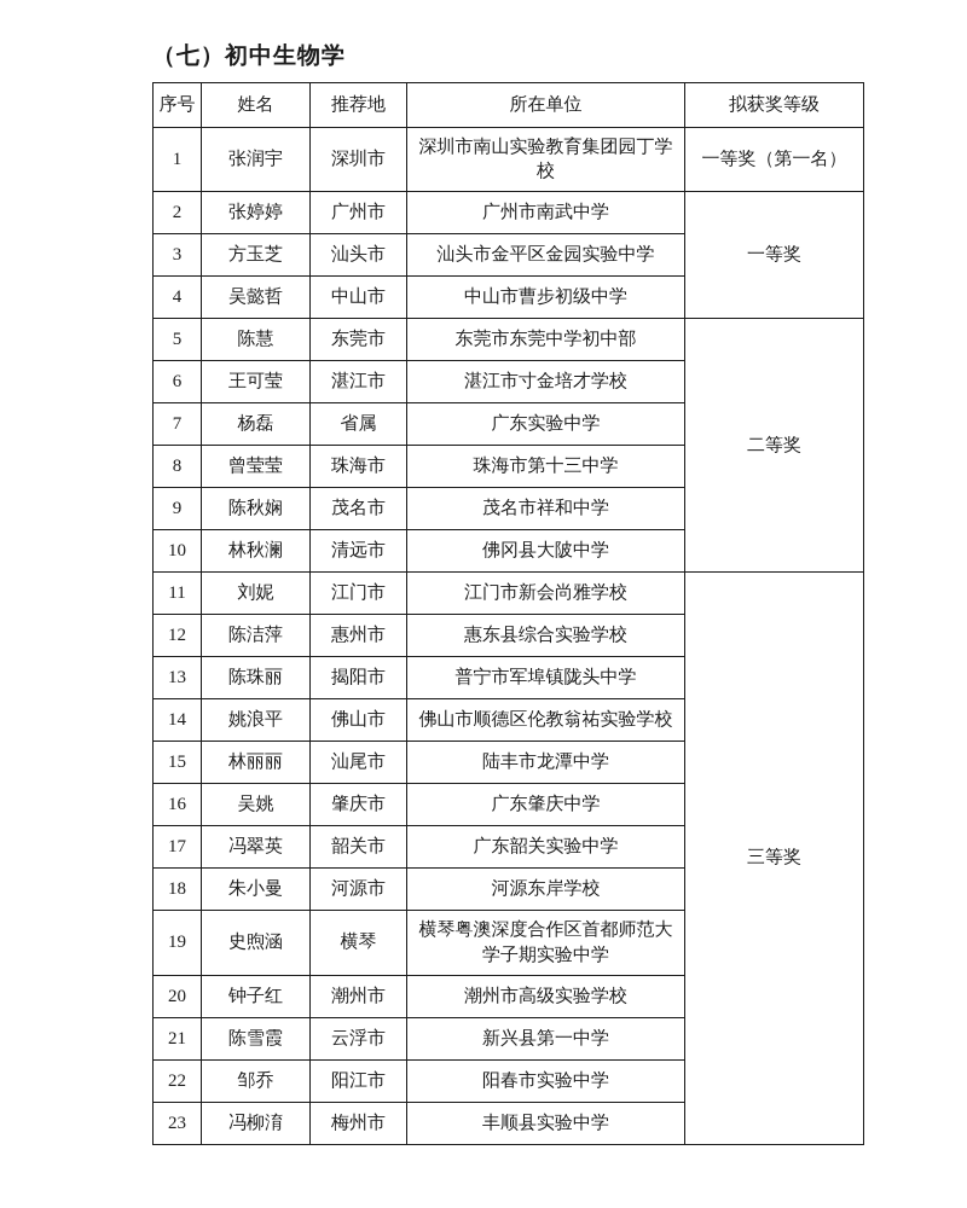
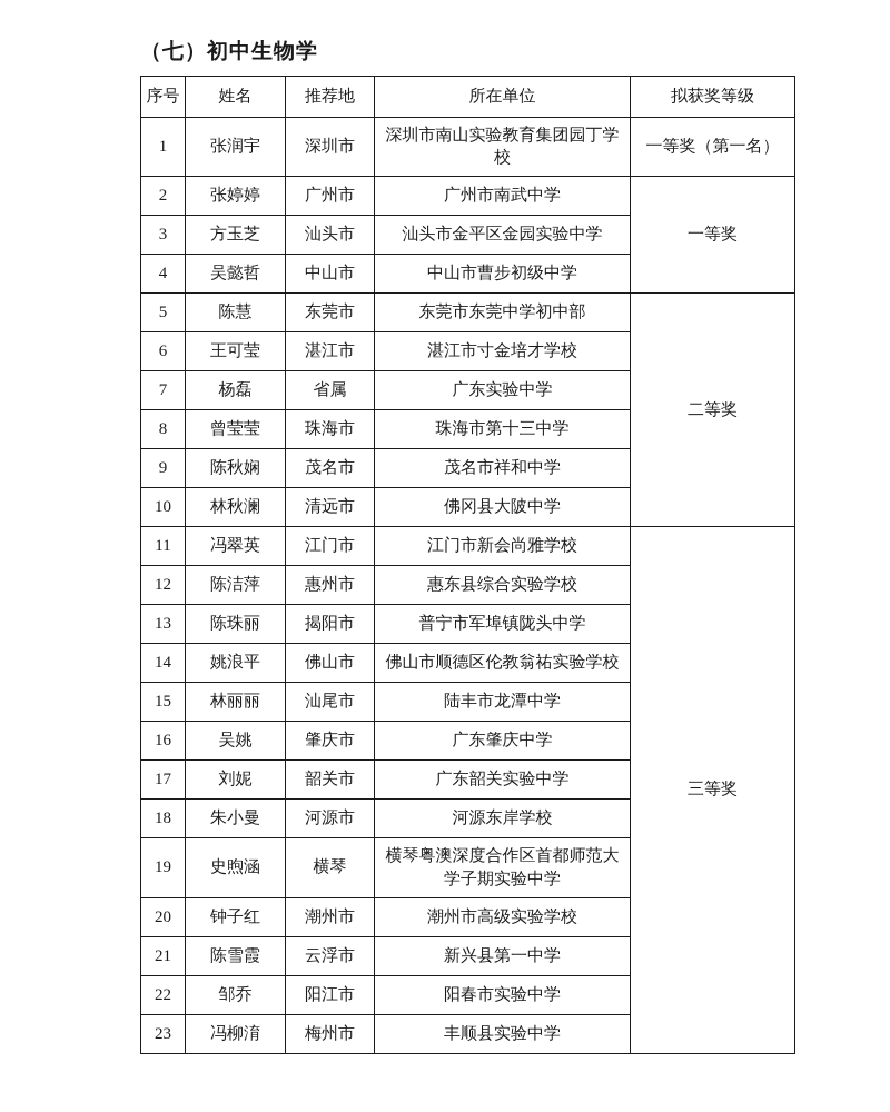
  （七）初中生物学
  序号	姓名	推荐地	所在单位	拟获奖等级
  1	张润宇	深圳市	深圳市南山实验教育集团园丁学校	一等奖（第一名）
  2	张婷婷	广州市	广州市南武中学	一等奖
  3	方玉芝	汕头市	汕头市金平区金园实验中学
  4	吴懿哲	中山市	中山市曹步初级中学
  5	陈慧	东莞市	东莞市东莞中学初中部	二等奖
  6	王可莹	湛江市	湛江市寸金培才学校
  7	杨磊	省属	广东实验中学
  8	曾莹莹	珠海市	珠海市第十三中学
  9	陈秋娴	茂名市	茂名市祥和中学
  10	林秋澜	清远市	佛冈县大陂中学
- 11	刘妮	江门市	江门市新会尚雅学校	三等奖
+ 11	冯翠英	江门市	江门市新会尚雅学校	三等奖
  12	陈洁萍	惠州市	惠东县综合实验学校
  13	陈珠丽	揭阳市	普宁市军埠镇陇头中学
  14	姚浪平	佛山市	佛山市顺德区伦教翁祐实验学校
  15	林丽丽	汕尾市	陆丰市龙潭中学
  16	吴姚	肇庆市	广东肇庆中学
- 17	冯翠英	韶关市	广东韶关实验中学
+ 17	刘妮	韶关市	广东韶关实验中学
  18	朱小曼	河源市	河源东岸学校
  19	史煦涵	横琴	横琴粤澳深度合作区首都师范大学子期实验中学
  20	钟子红	潮州市	潮州市高级实验学校
  21	陈雪霞	云浮市	新兴县第一中学
  22	邹乔	阳江市	阳春市实验中学
  23	冯柳淯	梅州市	丰顺县实验中学
